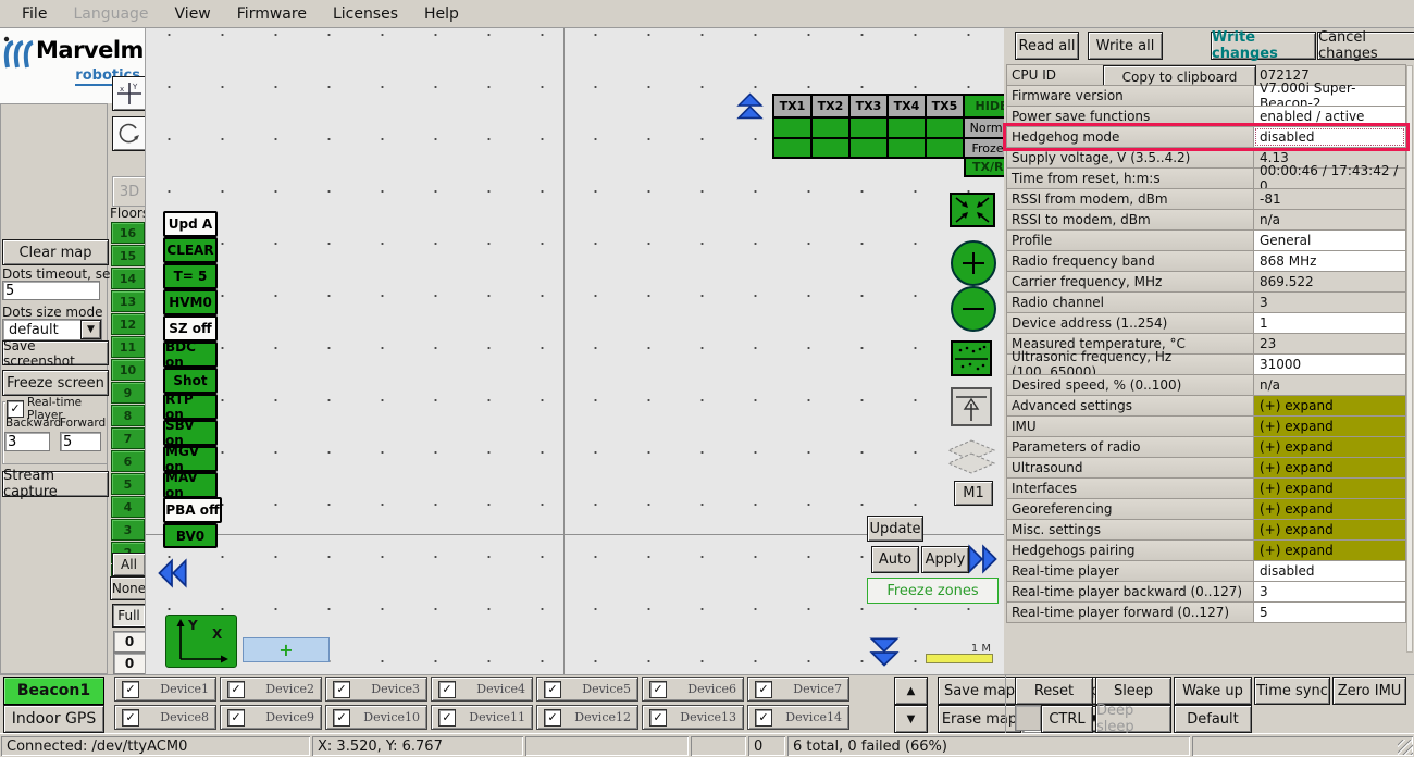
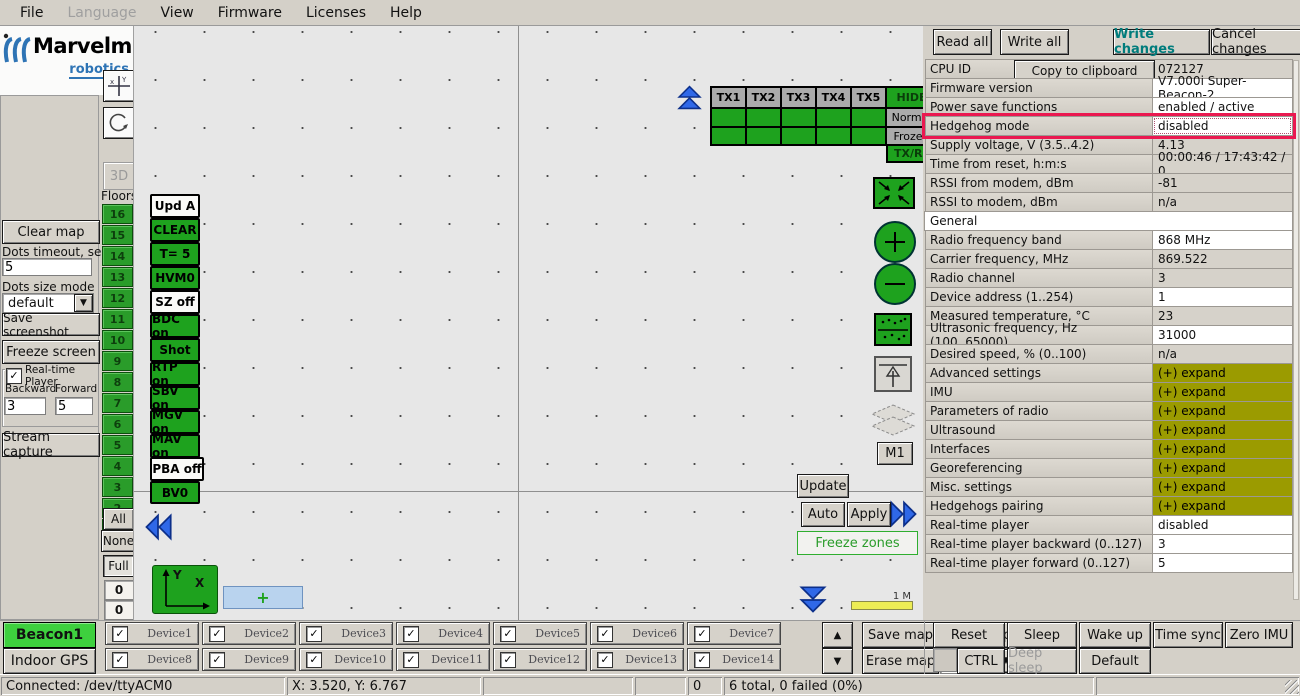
  File
  Language
  View
  Firmware
  Licenses
  Help
  Marvelm
  Clear map
  Dots timeout, se
  5
  Dots size mode
  default
  ▼
  Save screenshot
  Freeze screen
  ✓
  Real-time Player
  Backward
  Forward
  3
  5
  Stream capture
  x
  Y
  3D
  Floor
  16
  15
  14
  13
  12
  11
  10
  9
  8
  7
  6
  5
  4
  3
  All
  None
  Full
  0
  0
  Upd A
  CLEAR
  T= 5
  HVM0
  SZ off
  BDC on
  Shot
  RTP on
  SBV on
  MGV on
  MAV on
  PBA off
  BV0
  TX1
  TX2
  TX3
  TX4
  TX5
  HID
  Froze
  TX/R
  M1
  Update
  Auto
  Apply
  Freeze zones
  Y
  X
  +
  1 M
  Read all
  Write all
  Write changes
  Cancel changes
  CPU ID
  Copy to clipboard
  072127
  Firmware version
  V7.000i Super-Beacon-2
  Power save functions
  enabled / active
  Hedgehog mode
  disabled
  Supply voltage, V (3.5..4.2)
  4.13
  Time from reset, h:m:s
  00:00:46 / 17:43:42 / 0
  RSSI from modem, dBm
  -81
  RSSI to modem, dBm
  n/a
- Profile
  General
  Radio frequency band
  868 MHz
  Carrier frequency, MHz
  869.522
  Radio channel
  3
  Device address (1..254)
  1
  Measured temperature, °C
  23
  Ultrasonic frequency, Hz (100..65000)
  31000
  Desired speed, % (0..100)
  n/a
  Advanced settings
  (+) expand
  IMU
  (+) expand
  Parameters of radio
  (+) expand
  Ultrasound
  (+) expand
  Interfaces
  (+) expand
  Georeferencing
  (+) expand
  Misc. settings
  (+) expand
  Hedgehogs pairing
  (+) expand
  Real-time player
  disabled
  Real-time player backward (0..127)
  3
  Real-time player forward (0..127)
  5
  Beacon1
  Indoor GPS
  ✓
  Device1
  ✓
  Device2
  ✓
  Device3
  ✓
  Device4
  ✓
  Device5
  ✓
  Device6
  ✓
  Device7
  ✓
  Device8
  ✓
  Device9
  ✓
  Device10
  ✓
  Device11
  ✓
  Device12
  ✓
  Device13
  ✓
  Device14
  ▲
  ▼
  Save map
  Erase map
  ▼
  Reset
  Sleep
  Wake up
  Time sync
  Zero IMU
  CTRL
  Deep sleep
  Default
  Connected: /dev/ttyACM0
  X: 3.520, Y: 6.767
  0
- 6 total, 0 failed (66%)
+ 6 total, 0 failed (0%)
